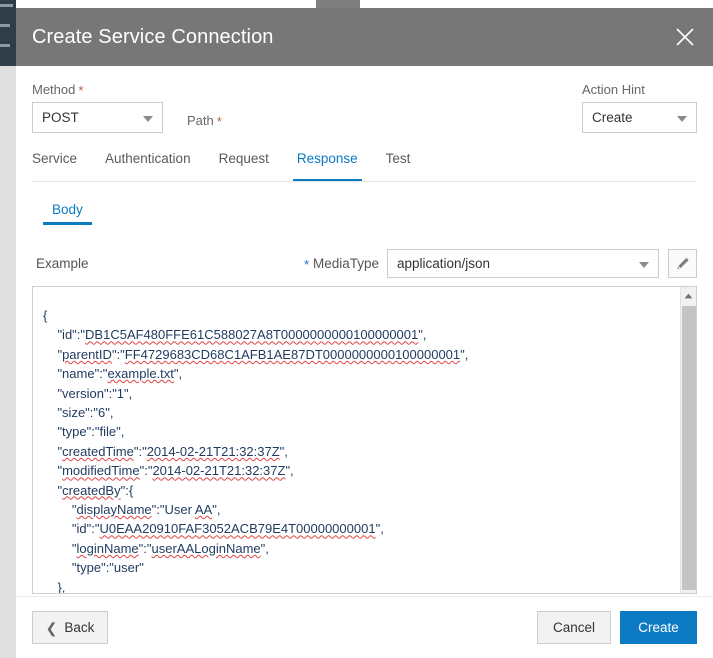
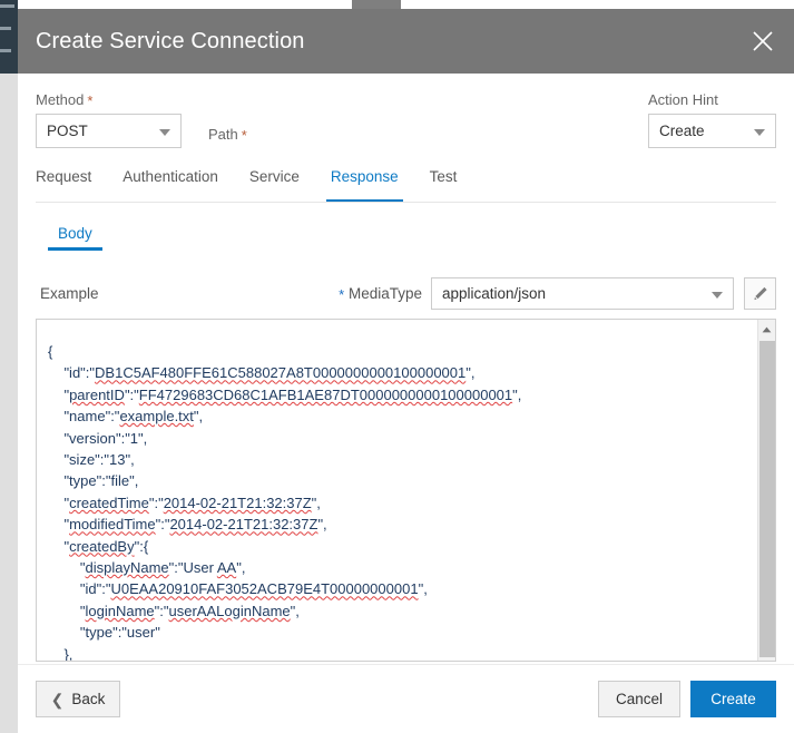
  Create Service Connection
  Method *
  POST
  Path *
  Action Hint
  Create
- Service
+ Request
  Authentication
- Request
+ Service
  Response
  Test
  Body
  Example
  * MediaType
  application/json
  {
  "id":"DB1C5AF480FFE61C588027A8T0000000000100000001",
  "parentID":"FF4729683CD68C1AFB1AE87DT0000000000100000001",
  "name":"example.txt",
  "version":"1",
- "size":"6",
+ "size":"13",
  "type":"file",
  "createdTime":"2014-02-21T21:32:37Z",
  "modifiedTime":"2014-02-21T21:32:37Z",
  "createdBy":{
  "displayName":"User AA",
  "id":"U0EAA20910FAF3052ACB79E4T00000000001",
  "loginName":"userAALoginName",
  "type":"user"
  },
  ❮
  Back
  Cancel
  Create
